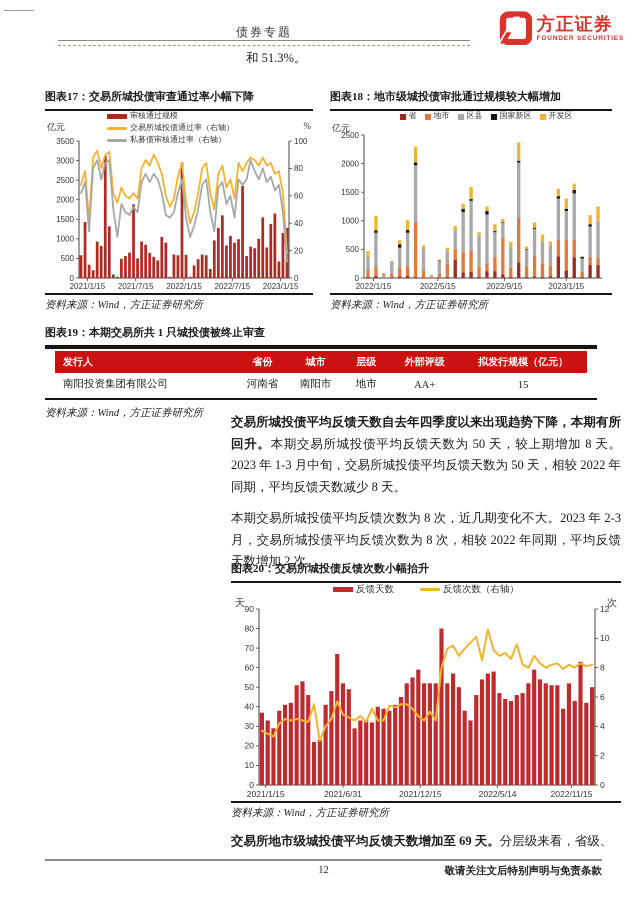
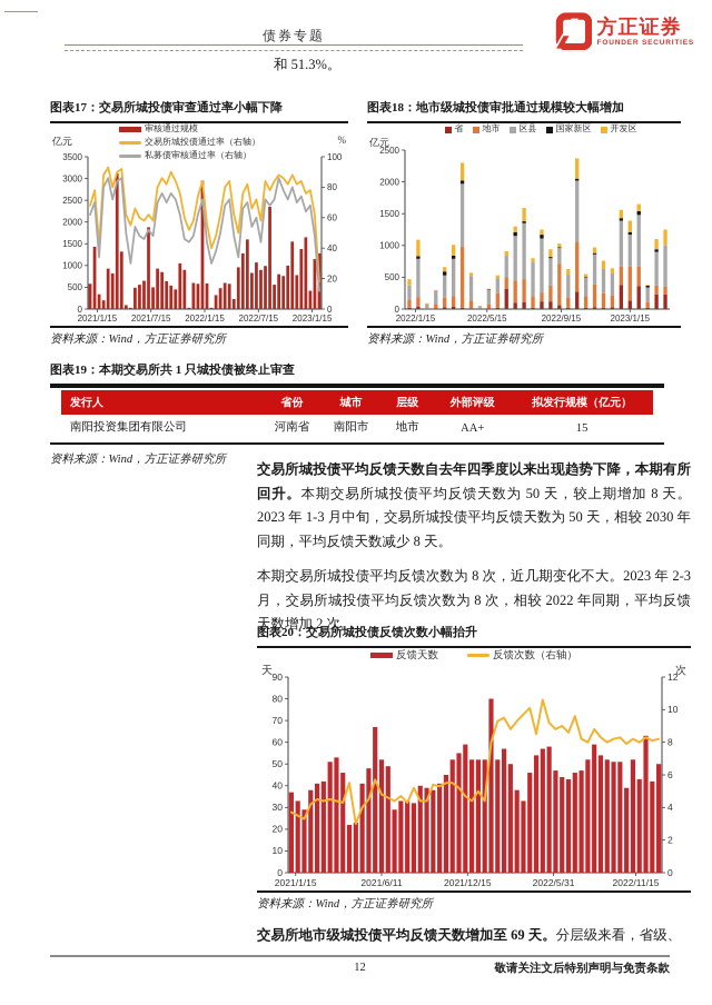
  债券专题
  方正证券
  和 51.3%。
  图表17：交易所城投债审查通过率小幅下降
  亿元
  %
  审核通过规模
  交易所城投债通过率（右轴）
  私募债审核通过率（右轴）
  0
  500
  1000
  1500
  2000
  2500
  3000
  3500
  0
  20
  40
  60
  80
  100
  2021/1/15
  2021/7/15
  2022/1/15
  2022/7/15
  2023/1/15
  资料来源：Wind，方正证券研究所
  图表18：地市级城投债审批通过规模较大幅增加
  亿元
  省
  地市
  区县
  国家新区
  开发区
  0
  500
  1000
  1500
  2000
  2500
  2022/1/15
  2022/5/15
  2022/9/15
  2023/1/15
  资料来源：Wind，方正证券研究所
  图表19：本期交易所共 1 只城投债被终止审查
  发行人	省份	城市	层级	外部评级	拟发行规模（亿元）
  南阳投资集团有限公司	河南省	南阳市	地市	AA+	15
  资料来源：Wind，方正证券研究所
- 交易所城投债平均反馈天数自去年四季度以来出现趋势下降，本期有所回升。本期交易所城投债平均反馈天数为 50 天，较上期增加 8 天。2023 年 1-3 月中旬，交易所城投债平均反馈天数为 50 天，相较 2022 年同期，平均反馈天数减少 8 天。
+ 交易所城投债平均反馈天数自去年四季度以来出现趋势下降，本期有所回升。本期交易所城投债平均反馈天数为 50 天，较上期增加 8 天。2023 年 1-3 月中旬，交易所城投债平均反馈天数为 50 天，相较 2030 年同期，平均反馈天数减少 8 天。
  本期交易所城投债平均反馈次数为 8 次，近几期变化不大。2023 年 2-3 月，交易所城投债平均反馈次数为 8 次，相较 2022 年同期，平均反馈天数增加 2 次。
  图表20：交易所城投债反馈次数小幅抬升
  天
  次
  反馈天数
  反馈次数（右轴）
  0
  10
  20
  30
  40
  50
  60
  70
  80
  90
  0
  2
  4
  6
  8
  10
  12
  2021/1/15
- 2021/6/31
+ 2021/6/11
  2021/12/15
- 2022/5/14
+ 2022/5/31
  2022/11/15
  资料来源：Wind，方正证券研究所
  交易所地市级城投债平均反馈天数增加至 69 天。分层级来看，省级、
  12
  敬请关注文后特别声明与免责条款
